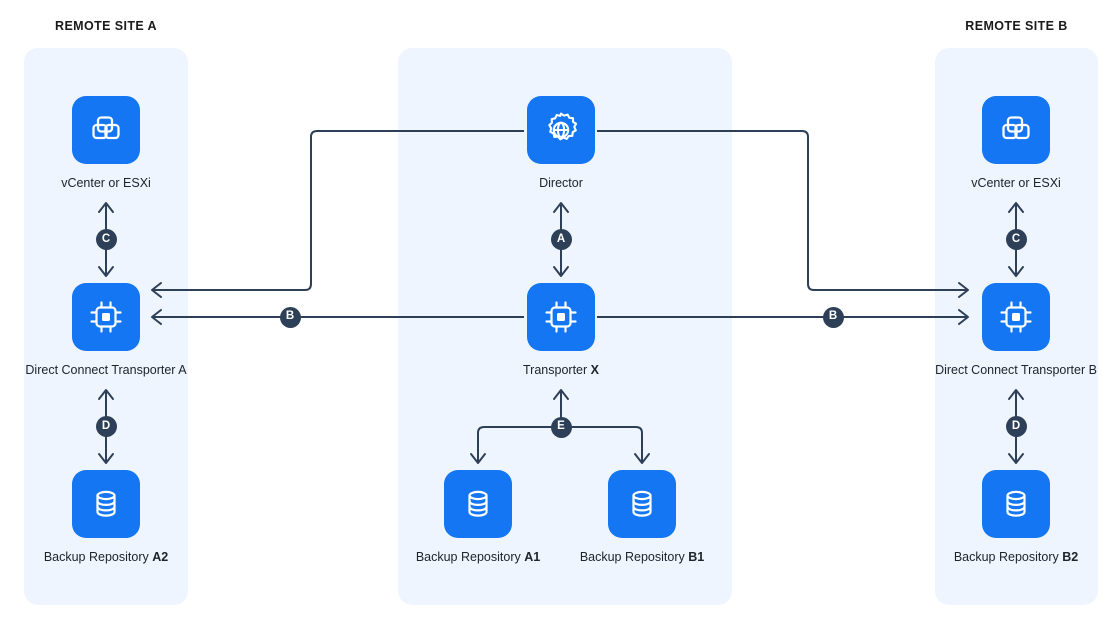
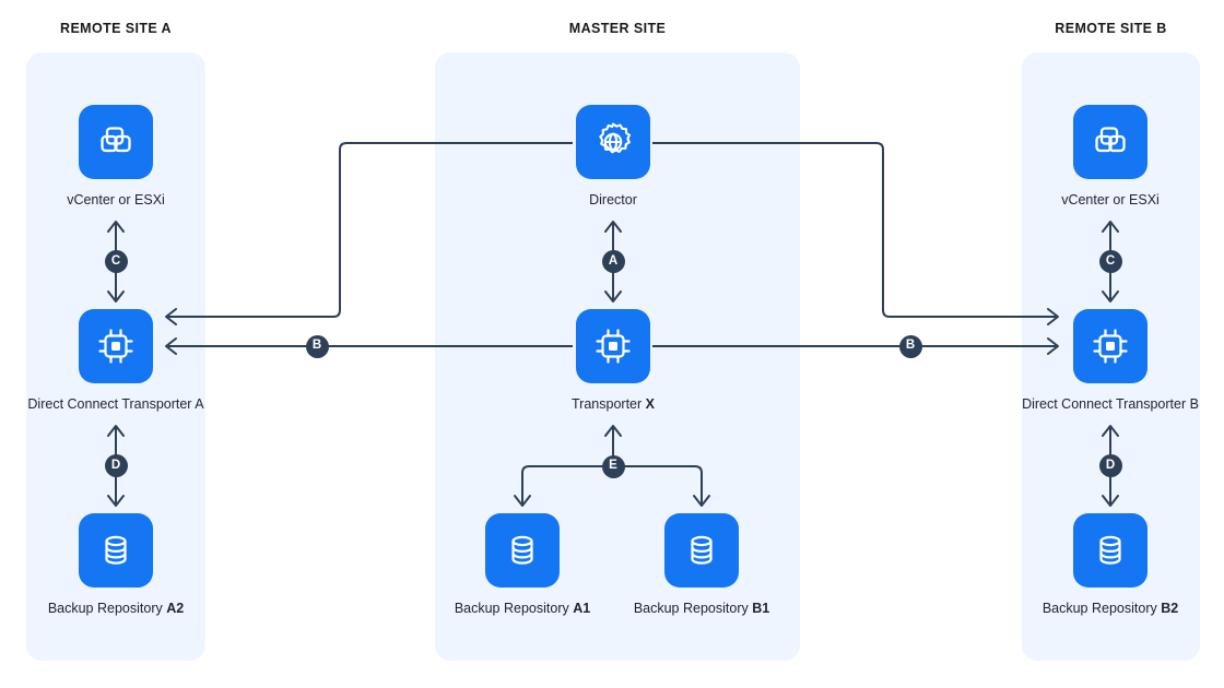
  REMOTE SITE A
+ MASTER SITE
  REMOTE SITE B
  A
  B
  B
  C
  C
  D
  D
  E
  vCenter or ESXi
  Direct Connect Transporter A
  Backup Repository A2
  Director
  Transporter X
  Backup Repository A1
  Backup Repository B1
  vCenter or ESXi
  Direct Connect Transporter B
  Backup Repository B2
